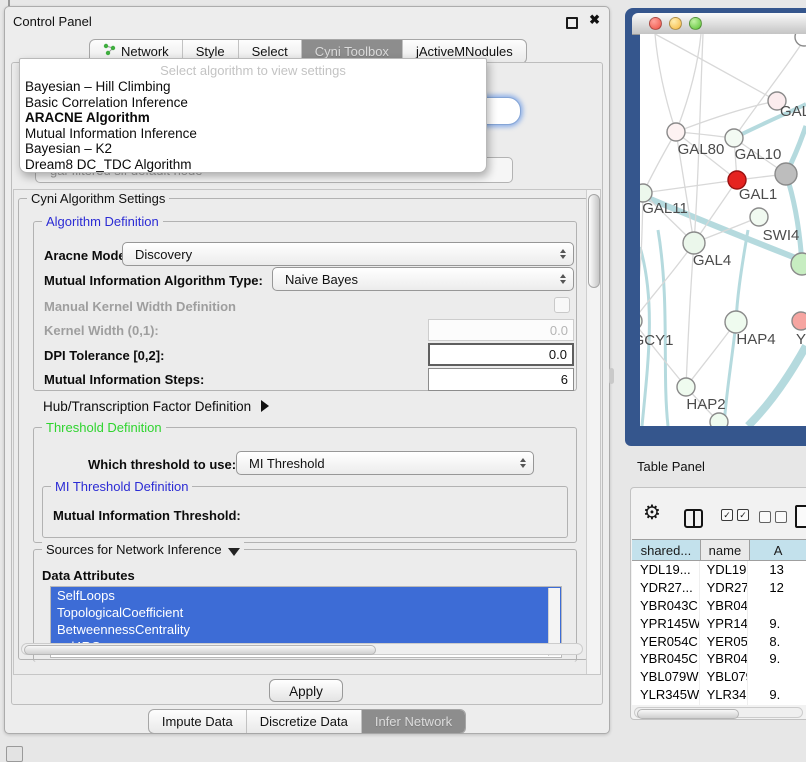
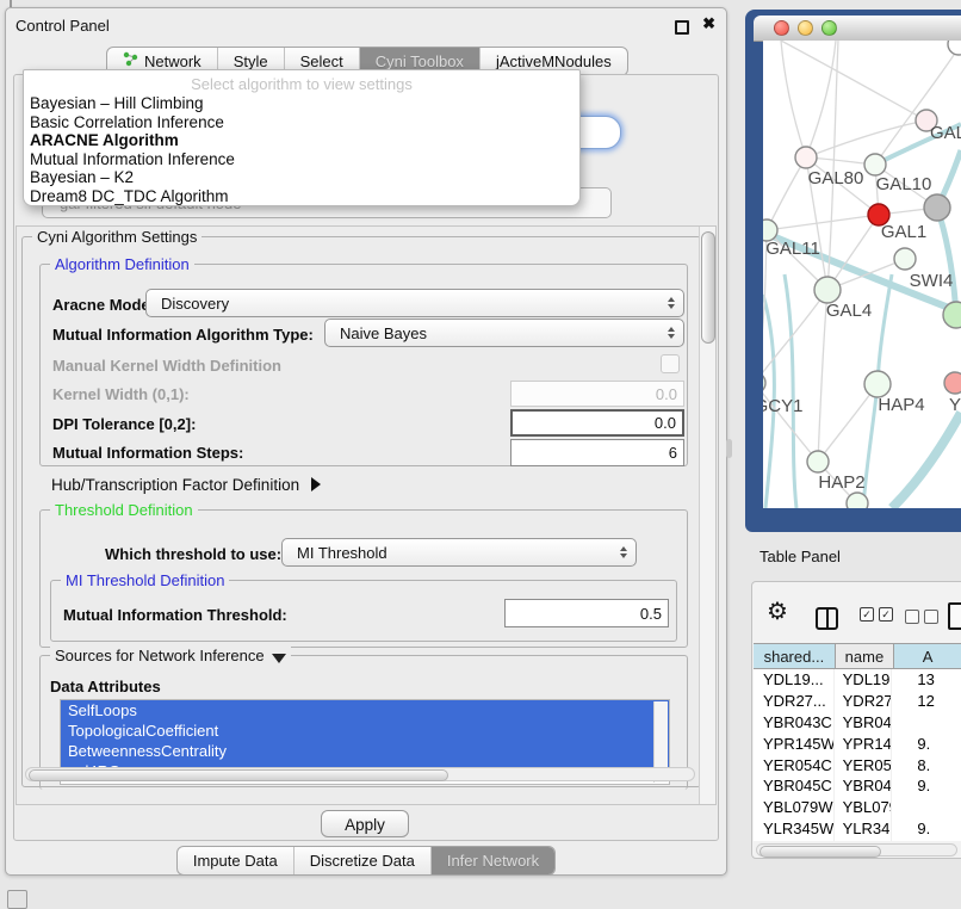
  Control Panel
  ✖
  Network
  Style
  Select
  Cyni Toolbox
  jActiveMNodules
  Select algorithm to view settings
  Bayesian – Hill Climbing
  Basic Correlation Inference
  ARACNE Algorithm
  Mutual Information Inference
  Bayesian – K2
  Dream8 DC_TDC Algorithm
  Cyni Algorithm Settings
  Algorithm Definition
  Aracne Mod
  Discovery
  Mutual Information Algorithm Type:
  Naive Bayes
  Manual Kernel Width Definition
  Kernel Width (0,1):
  0.0
  DPI Tolerance [0,2]:
  0.0
  Mutual Information Steps:
  6
  Hub/Transcription Factor Definition
  Threshold Definition
  Which threshold to use:
  MI Threshold
  MI Threshold Definition
  Mutual Information Threshold:
+ 0.5
  Sources for Network Inference
  Data Attributes
  SelfLoops
  TopologicalCoefficient
  BetweennessCentrality
  Apply
  Impute Data
  Discretize Data
  Infer Network
  GAL80
  GAL10
  GAL1
  GAL11
  SWI4
  GAL4
  CY1
  HAP4
  Y
  HAP2
  Table Panel
  ⚙
  ✓
  ✓
  shared...
  name
  A
  YDL19...
  YDL19.
  13
  YDR27...
  12
  YBR043C
  YBR04
  YPR145W
  YPR14
  9.
  YER054C
  YER05
  8.
  YBR045C
  YBR04
  9.
  YBL079W
  YBL07
  YLR345W
  YLR34
  9.
